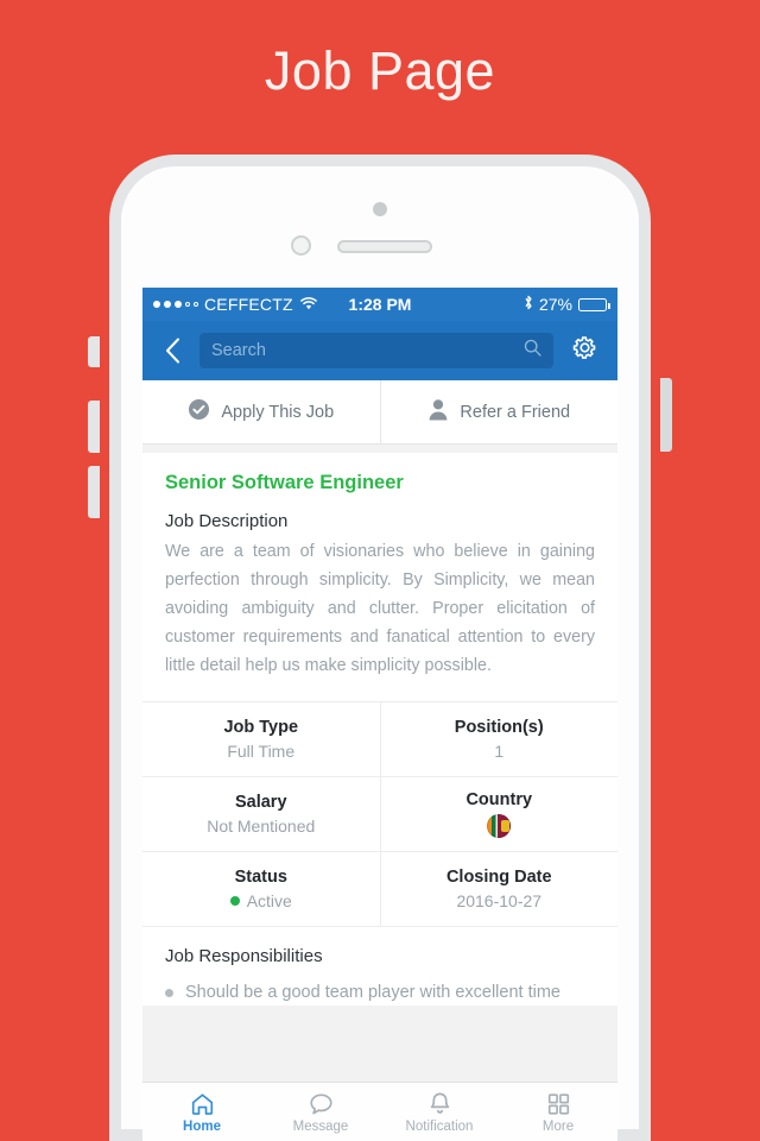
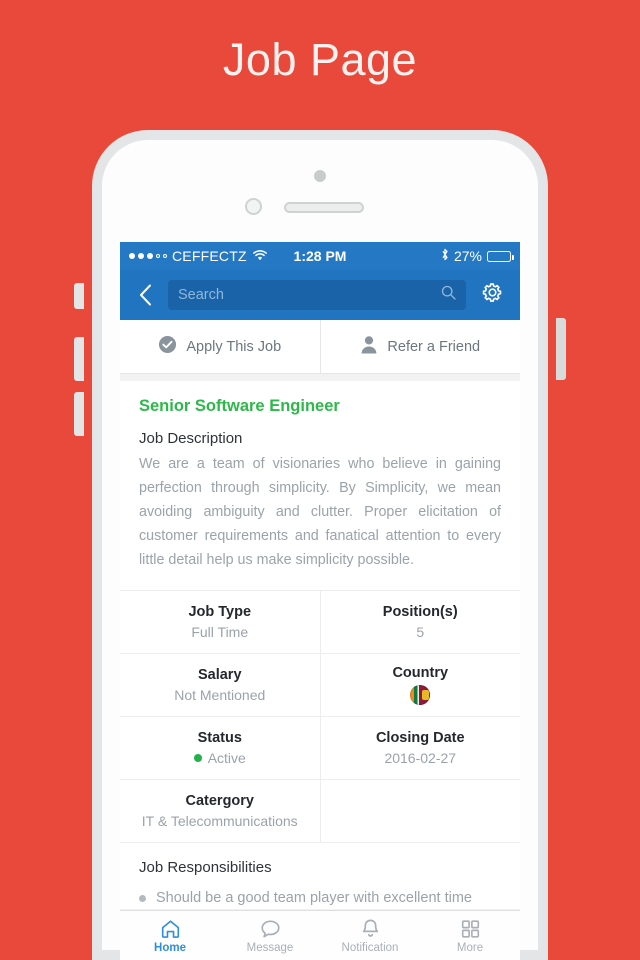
  Job Page
  CEFFECTZ
  1:28 PM
  27%
  Search
  Apply This Job
  Refer a Friend
  Senior Software Engineer
  Job Description
  We are a team of visionaries who believe in gaining perfection through simplicity. By Simplicity, we mean avoiding ambiguity and clutter. Proper elicitation of customer requirements and fanatical attention to every little detail help us make simplicity possible.
  Job Type
  Full Time
  Position(s)
- 1
+ 5
  Salary
  Not Mentioned
  Country
  Status
  Active
  Closing Date
- 2016-10-27
+ 2016-02-27
+ Catergory
+ IT & Telecommunications
  Job Responsibilities
  Should be a good team player with excellent time
  Home
  Message
  Notification
  More
